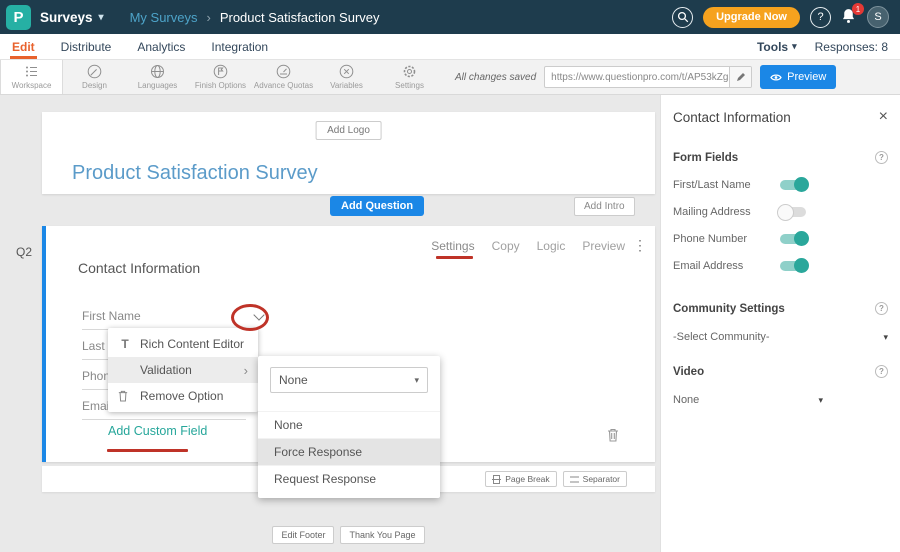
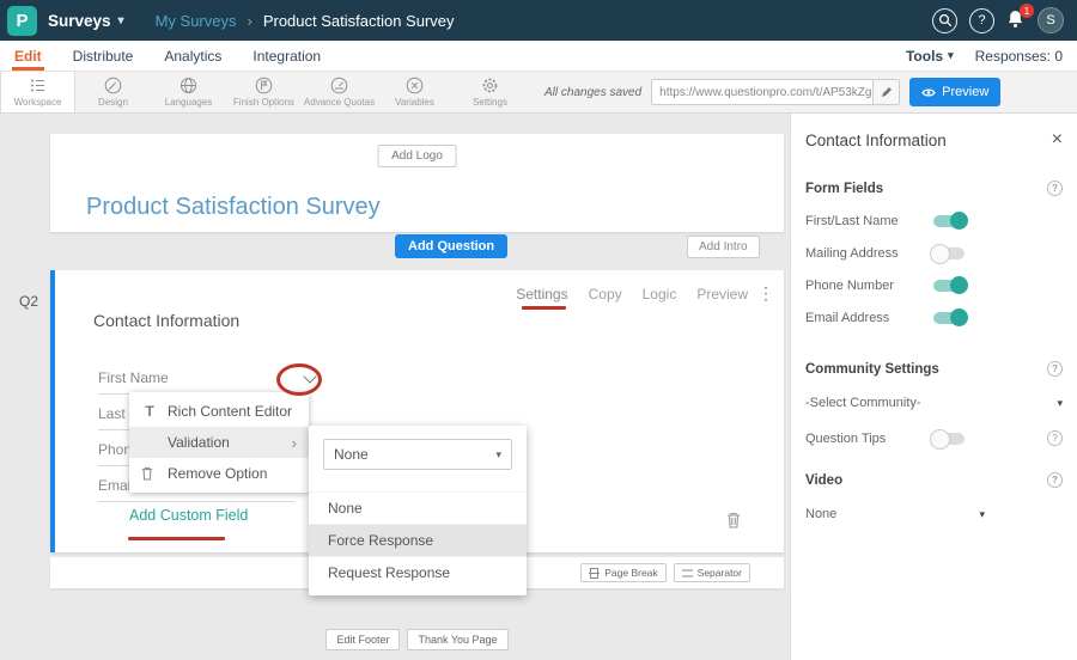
  P
  Surveys
  My Surveys
  ›
  Product Satisfaction Survey
- Upgrade Now
  1
  S
  Edit
  Distribute
  Analytics
  Integration
  Tools
- Responses: 8
+ Responses: 0
  Workspace
  Design
  Languages
  Finish Options
  Advance Quotas
  Variables
  Settings
  All changes saved
  https://www.questionpro.com/t/AP53kZg
  Preview
  Add Logo
  Product Satisfaction Survey
  Add Question
  Add Intro
  Q2
  Settings
  Copy
  Logic
  Preview
  Contact Information
  First Name
  Add Custom Field
  Page Break
  Separator
  Edit Footer
  Thank You Page
  Contact Information
  Form Fields
  First/Last Name
  Mailing Address
  Phone Number
  Email Address
  Community Settings
  -Select Community-
+ Question Tips
  Video
  None
  Rich Content Editor
  Validation
  Remove Option
  None
  None
  Force Response
  Request Response
